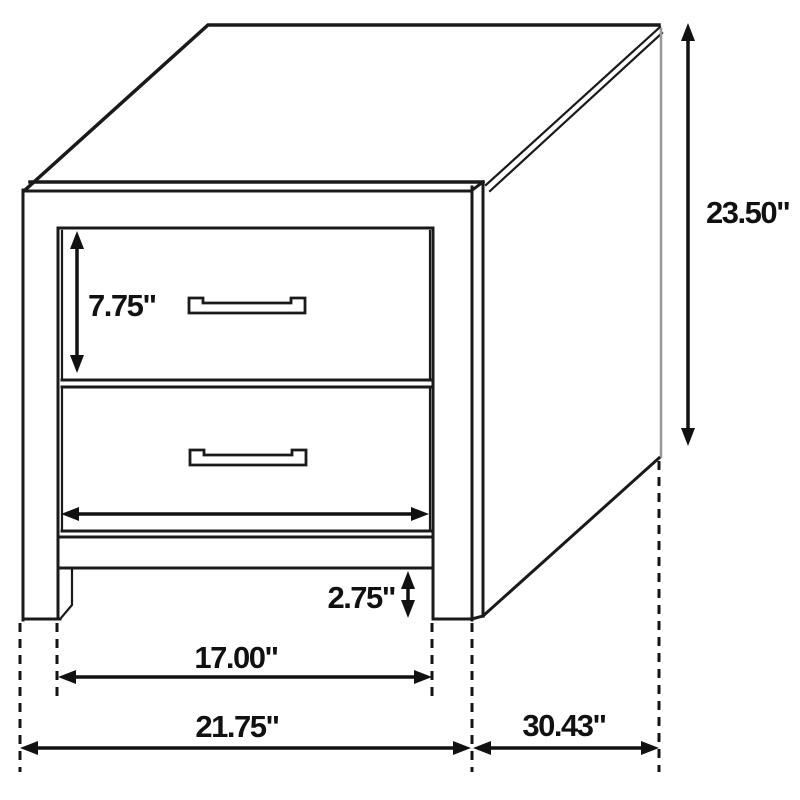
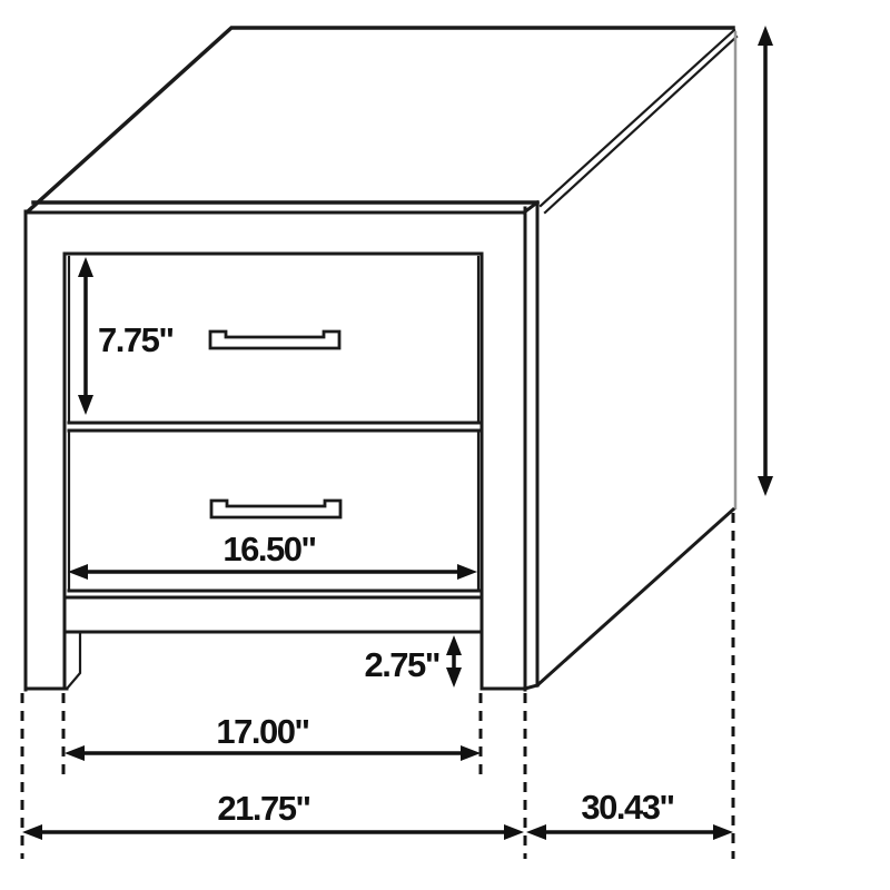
  7.75"
+ 16.50"
  2.75"
  17.00"
  21.75"
  30.43"
- 23.50"
